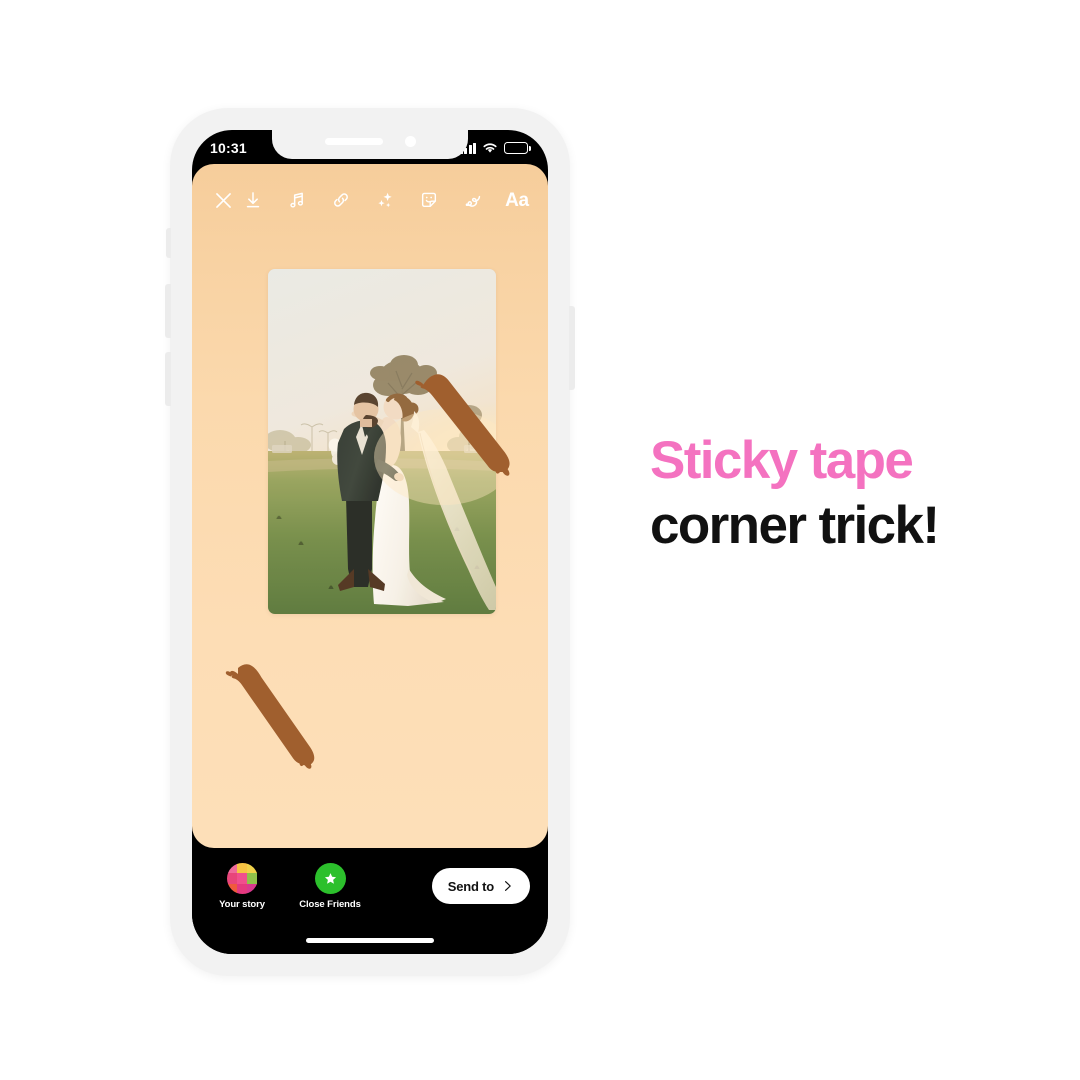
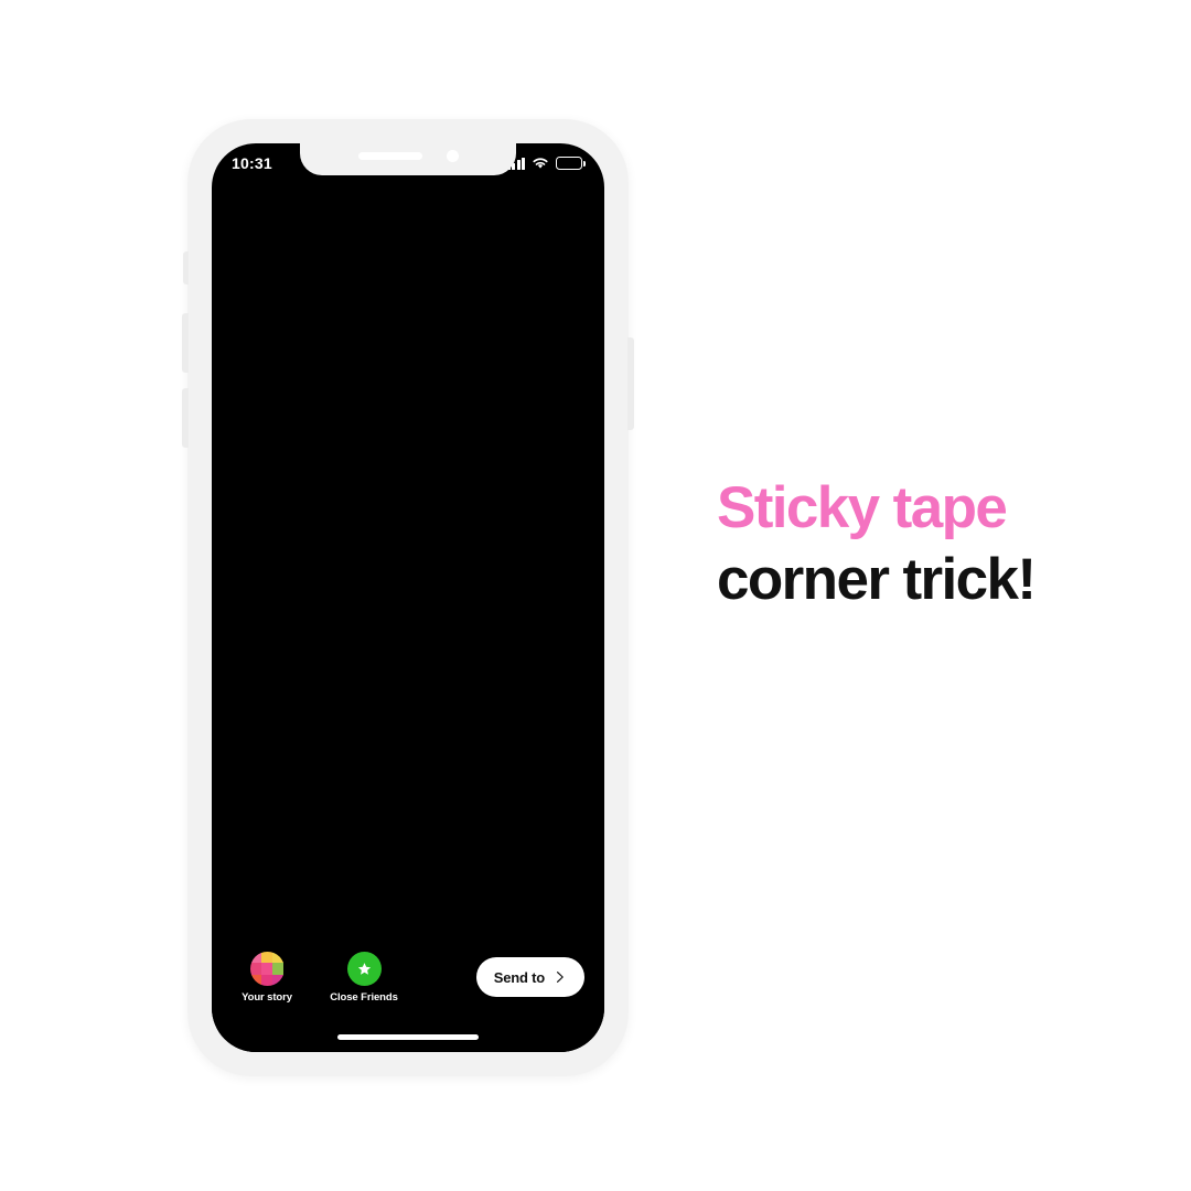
  10:31
- Aa
  Your story
  Close Friends
  Send to
  Sticky tape
  corner trick!
